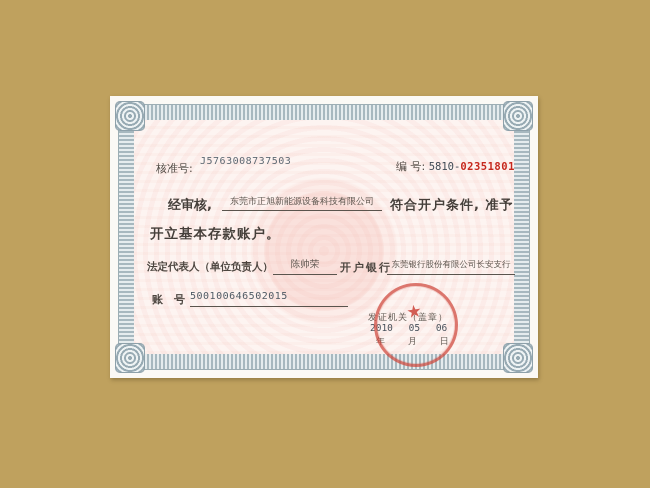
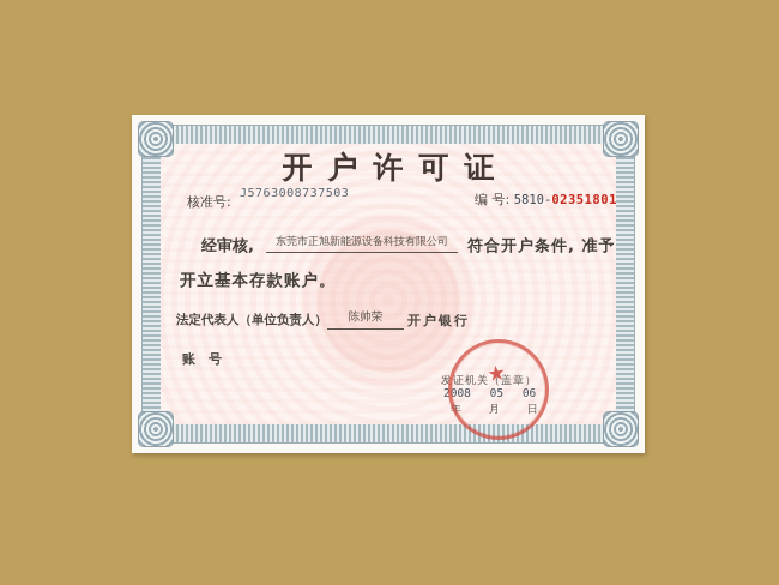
+ 开户许可证
  核准号:
  J5763008737503
  编 号: 5810-02351801
  经审核,
  东莞市正旭新能源设备科技有限公司
  符合开户条件, 准予
  开立基本存款账户。
  法定代表人（单位负责人）
  陈帅荣
  开户银行
- 东莞银行股份有限公司长安支行
  账 号
- 500100646502015
  发证机关（盖章）
- 2010 05 06
+ 2008 05 06
  年 月 日
